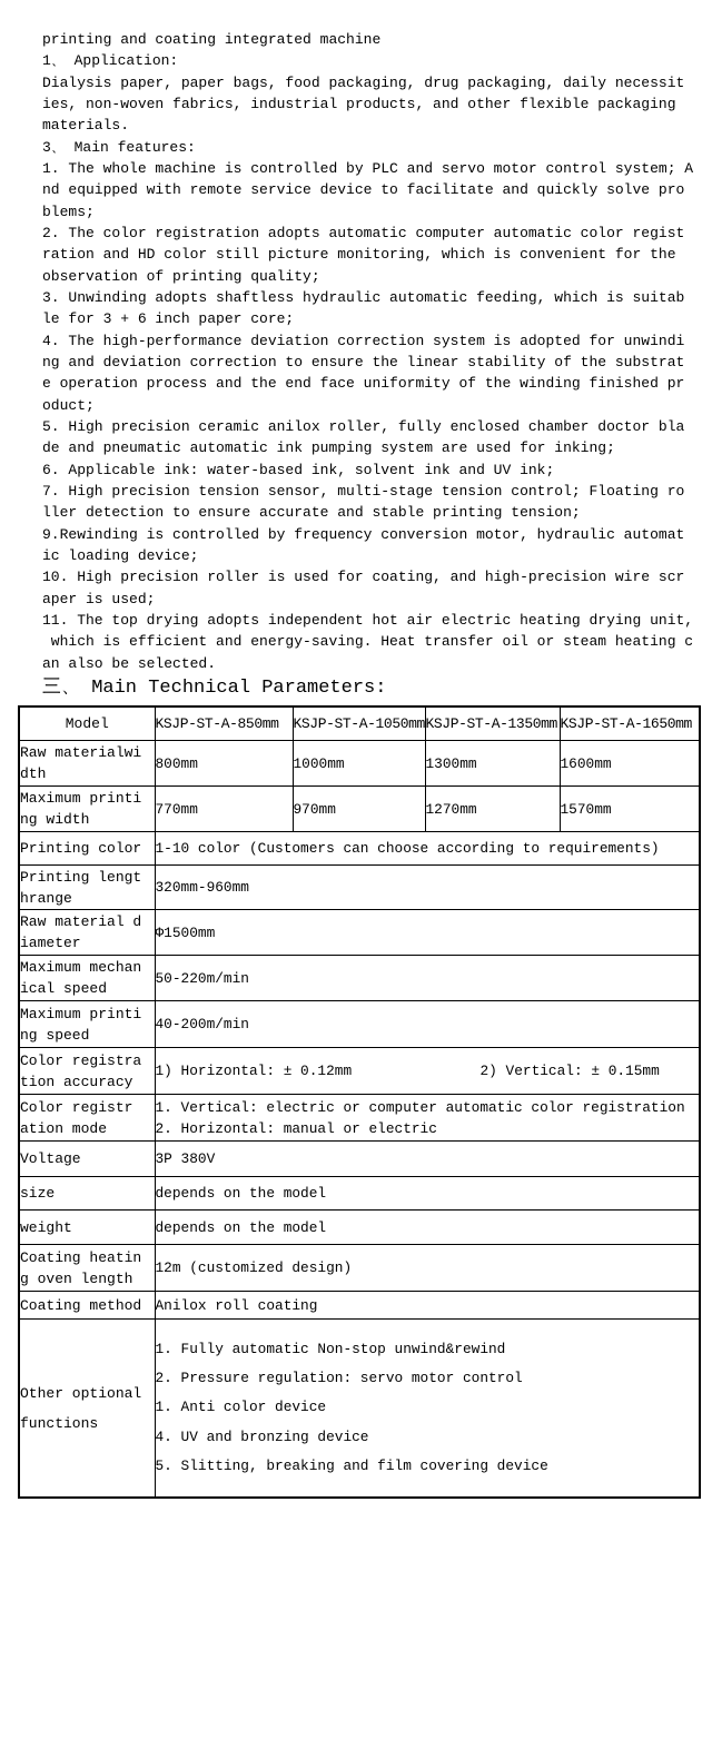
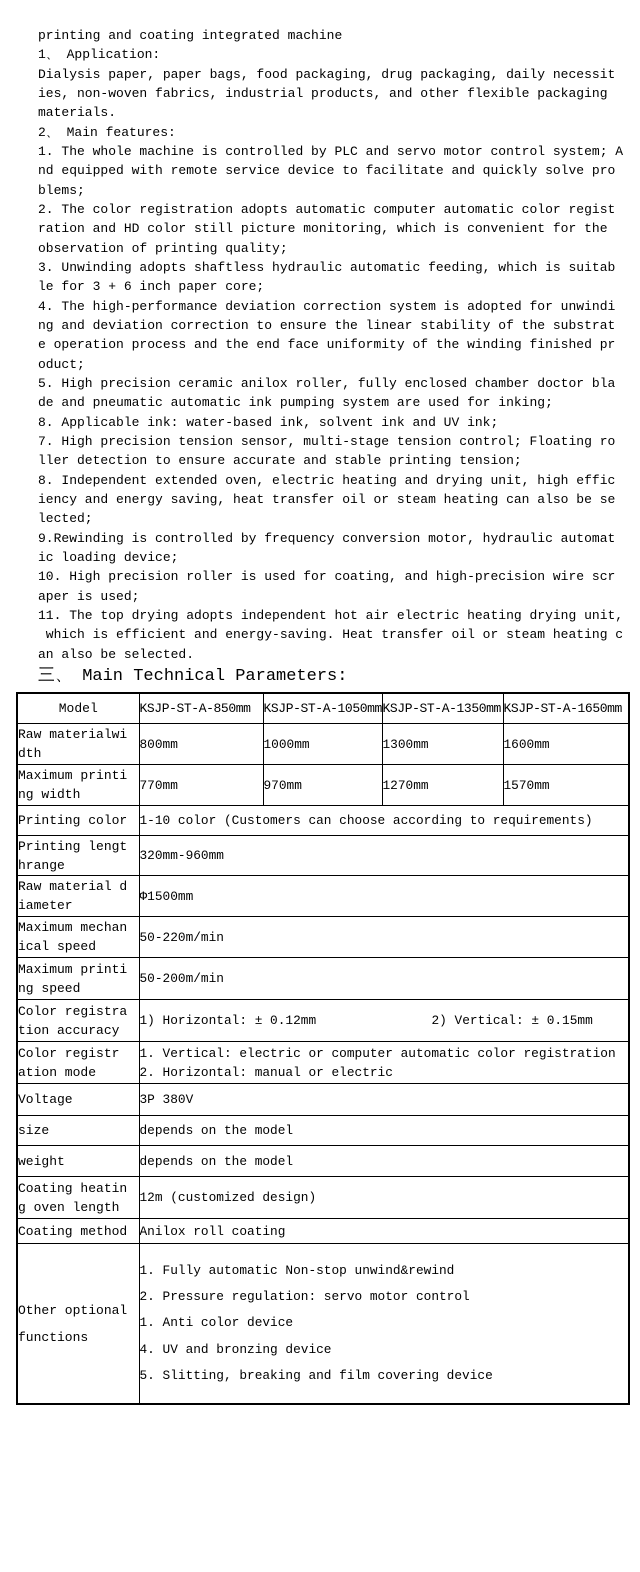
  printing and coating integrated machine
  1、 Application:
  Dialysis paper, paper bags, food packaging, drug packaging, daily necessit
  ies, non-woven fabrics, industrial products, and other flexible packaging
  materials.
- 3、 Main features:
+ 2、 Main features:
  1. The whole machine is controlled by PLC and servo motor control system; A
  nd equipped with remote service device to facilitate and quickly solve pro
  blems;
  2. The color registration adopts automatic computer automatic color regist
  ration and HD color still picture monitoring, which is convenient for the
  observation of printing quality;
  3. Unwinding adopts shaftless hydraulic automatic feeding, which is suitab
  le for 3 + 6 inch paper core;
  4. The high-performance deviation correction system is adopted for unwindi
  ng and deviation correction to ensure the linear stability of the substrat
  e operation process and the end face uniformity of the winding finished pr
  oduct;
  5. High precision ceramic anilox roller, fully enclosed chamber doctor bla
  de and pneumatic automatic ink pumping system are used for inking;
- 6. Applicable ink: water-based ink, solvent ink and UV ink;
+ 8. Applicable ink: water-based ink, solvent ink and UV ink;
  7. High precision tension sensor, multi-stage tension control; Floating ro
  ller detection to ensure accurate and stable printing tension;
+ 8. Independent extended oven, electric heating and drying unit, high effic
+ iency and energy saving, heat transfer oil or steam heating can also be se
+ lected;
  9.Rewinding is controlled by frequency conversion motor, hydraulic automat
  ic loading device;
  10. High precision roller is used for coating, and high-precision wire scr
  aper is used;
  11. The top drying adopts independent hot air electric heating drying unit,
  which is efficient and energy-saving. Heat transfer oil or steam heating c
  an also be selected.
  三、 Main Technical Parameters:
  Model	KSJP-ST-A-850mm	KSJP-ST-A-1050mm	KSJP-ST-A-1350mm	KSJP-ST-A-1650mm
  Raw materialwi dth	800mm	1000mm	1300mm	1600mm
  Maximum printi ng width	770mm	970mm	1270mm	1570mm
  Printing color	1-10 color (Customers can choose according to requirements)
  Printing lengt hrange	320mm-960mm
  Raw material d iameter	Φ1500mm
  Maximum mechan ical speed	50-220m/min
- Maximum printi ng speed	40-200m/min
+ Maximum printi ng speed	50-200m/min
  Color registra tion accuracy	1) Horizontal: ± 0.12mm 2) Vertical: ± 0.15mm
  Color registr ation mode	1. Vertical: electric or computer automatic color registration 2. Horizontal: manual or electric
  Voltage	3P 380V
  size	depends on the model
  weight	depends on the model
  Coating heatin g oven length	12m (customized design)
  Coating method	Anilox roll coating
  Other optional functions	1. Fully automatic Non-stop unwind&rewind 2. Pressure regulation: servo motor control 1. Anti color device 4. UV and bronzing device 5. Slitting, breaking and film covering device
